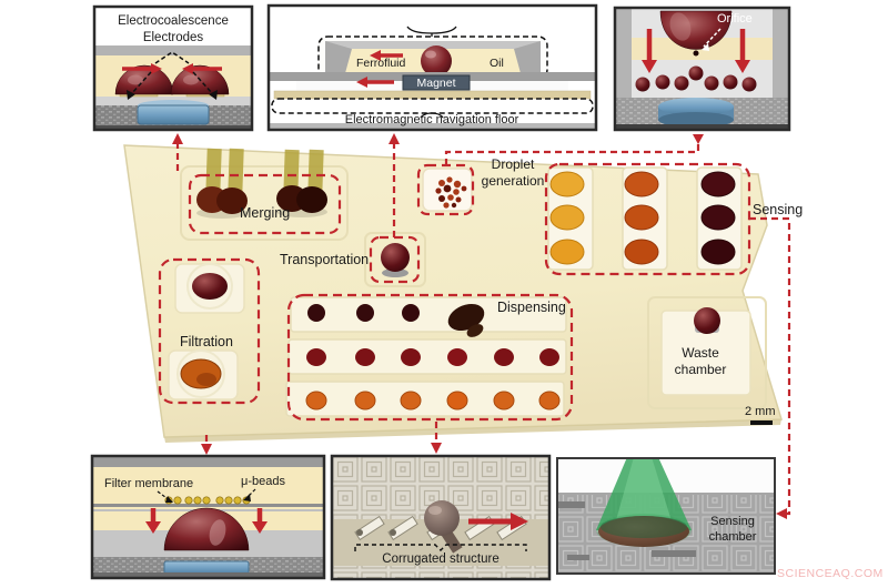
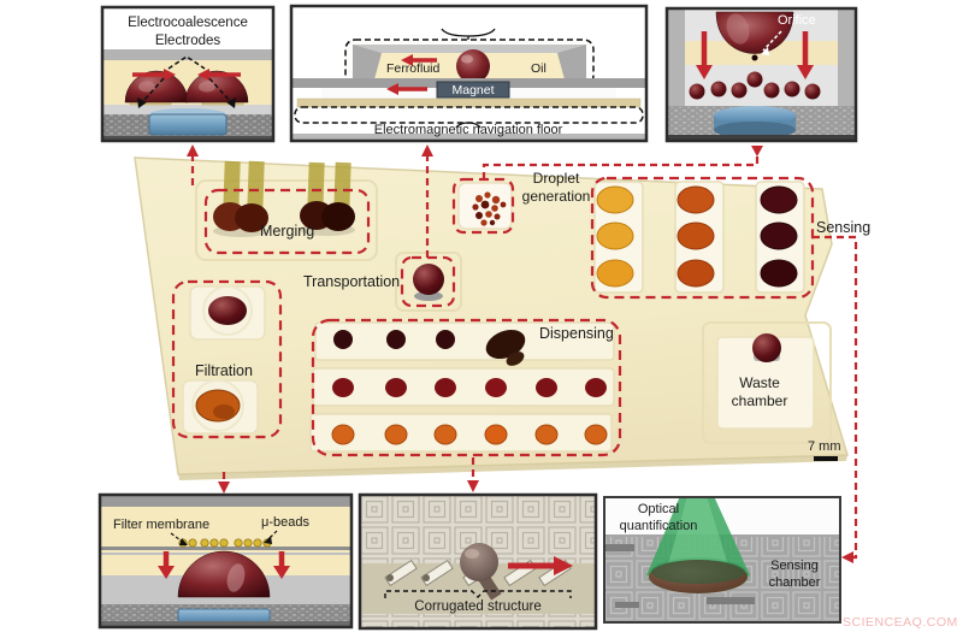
  Electrocoalescence Electrodes
  Ferrofluid
  Oil
  Magnet
  Electromagnetic navigation floor
  Orifice
  Merging
  Droplet generation
  Transportation
  Sensing
  Filtration
  Dispensing
  Waste chamber
- 2 mm
+ 7 mm
  Filter membrane
  μ-beads
  Corrugated structure
+ Optical quantification
  Sensing chamber
  SCIENCEAQ.COM
